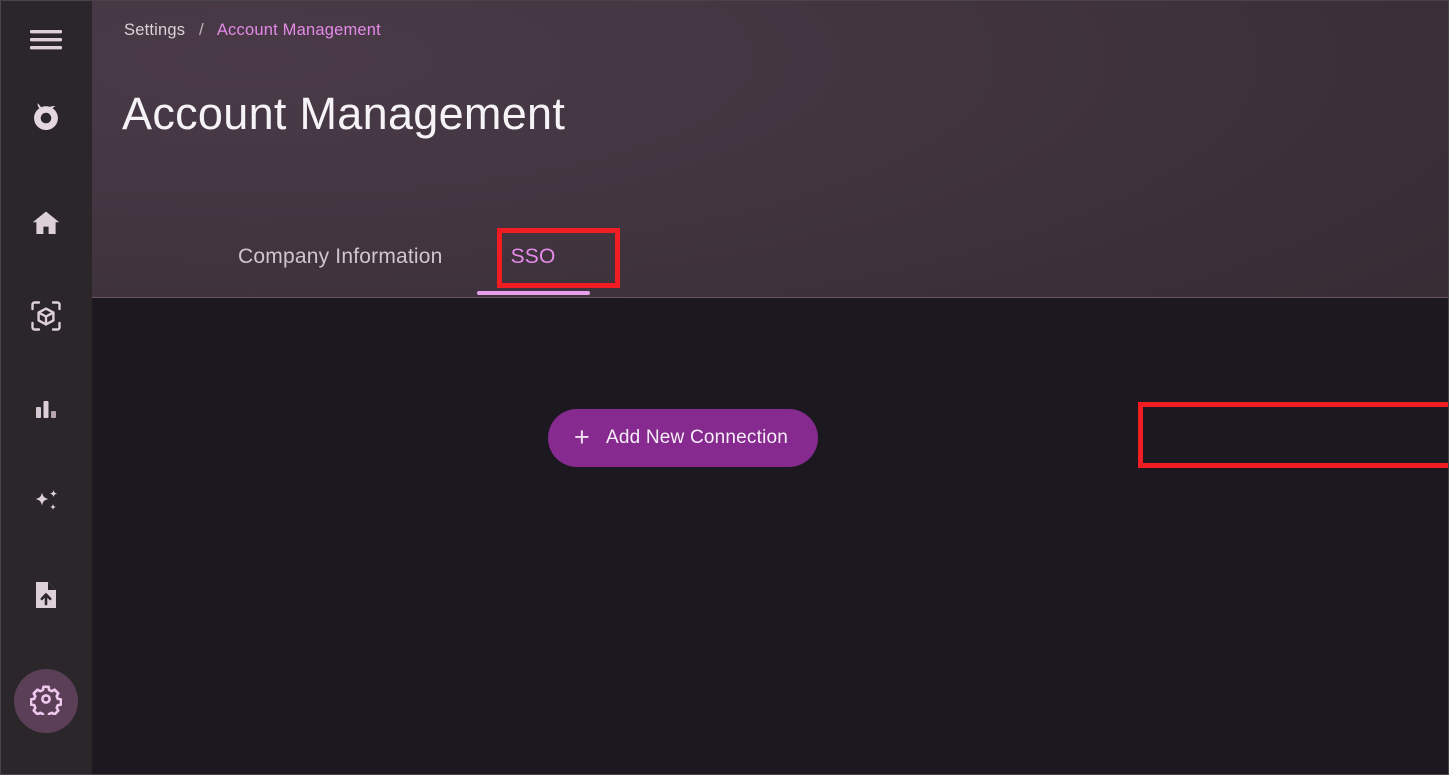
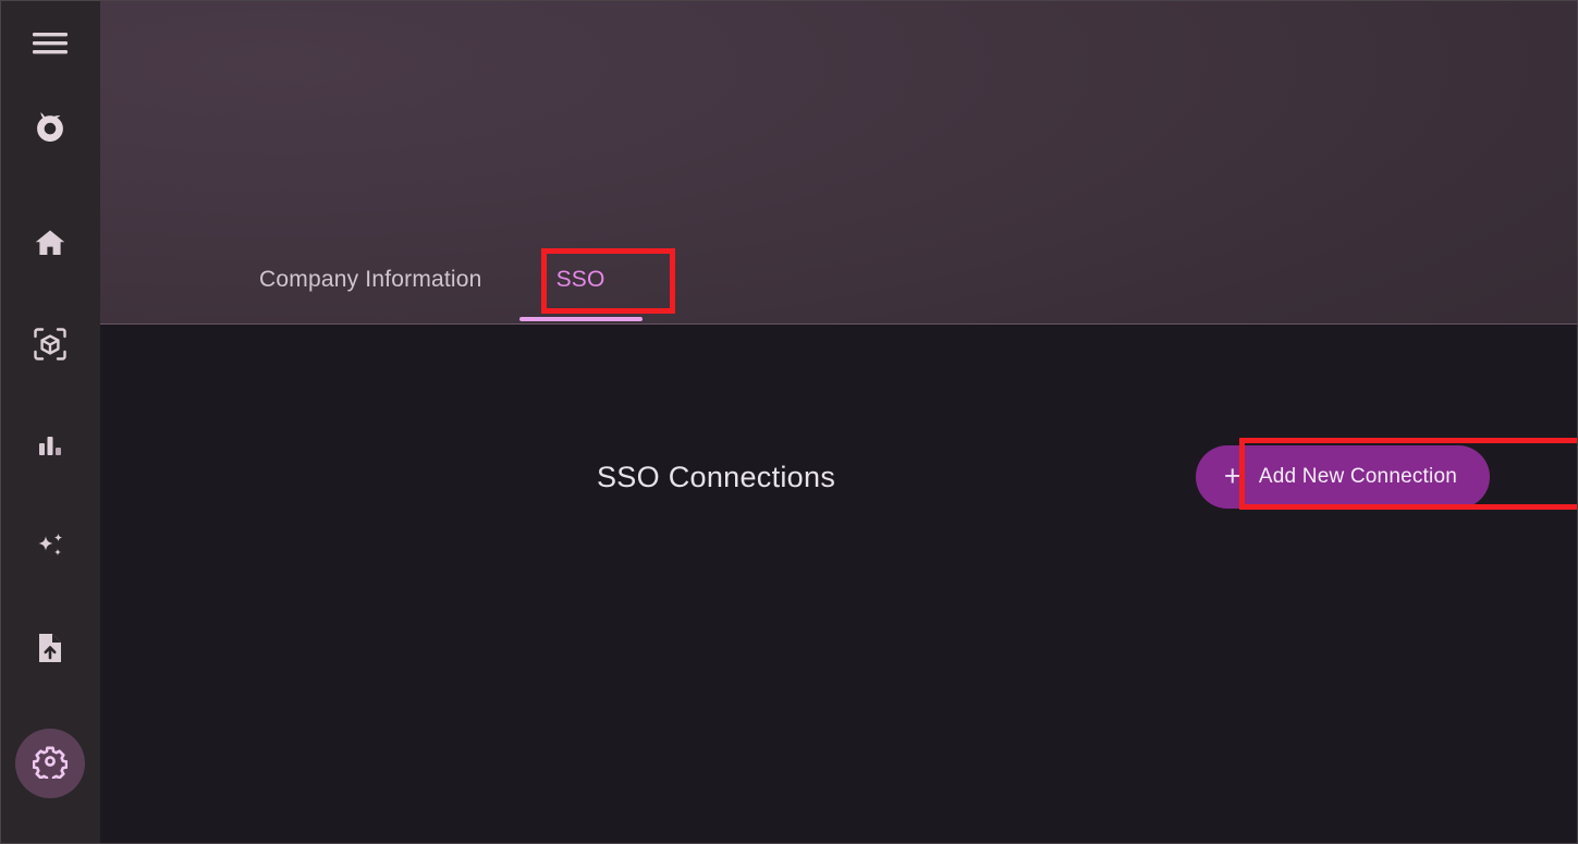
- Settings / Account Management
- Account Management
  Company Information
  SSO
+ SSO Connections
  +
  Add New Connection
